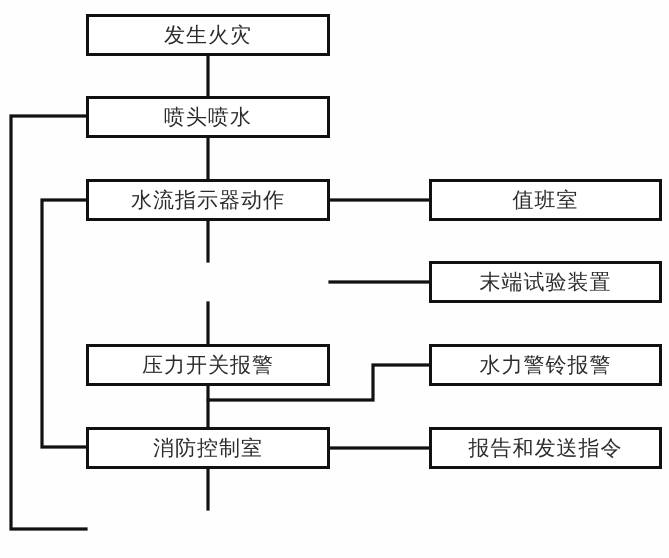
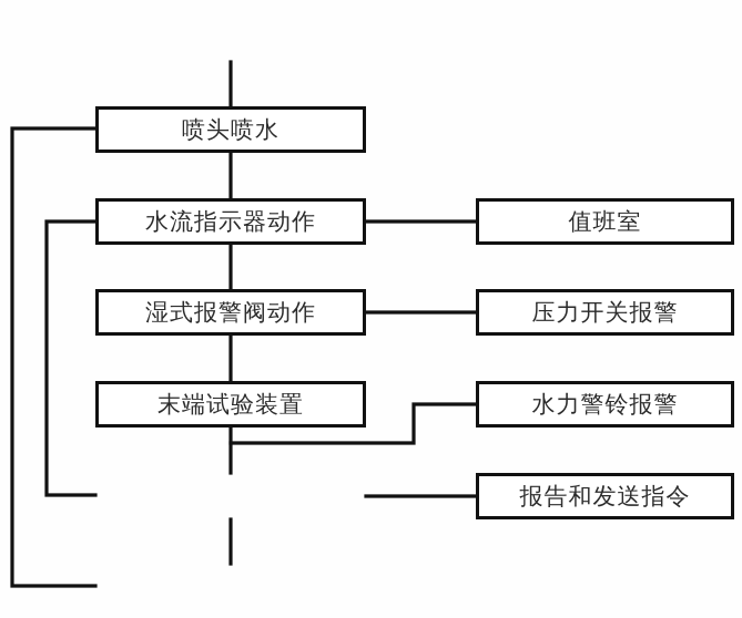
- 发生火灾
  喷头喷水
  水流指示器动作
+ 湿式报警阀动作
- 压力开关报警
+ 末端试验装置
- 消防控制室
  值班室
- 末端试验装置
+ 压力开关报警
  水力警铃报警
  报告和发送指令
